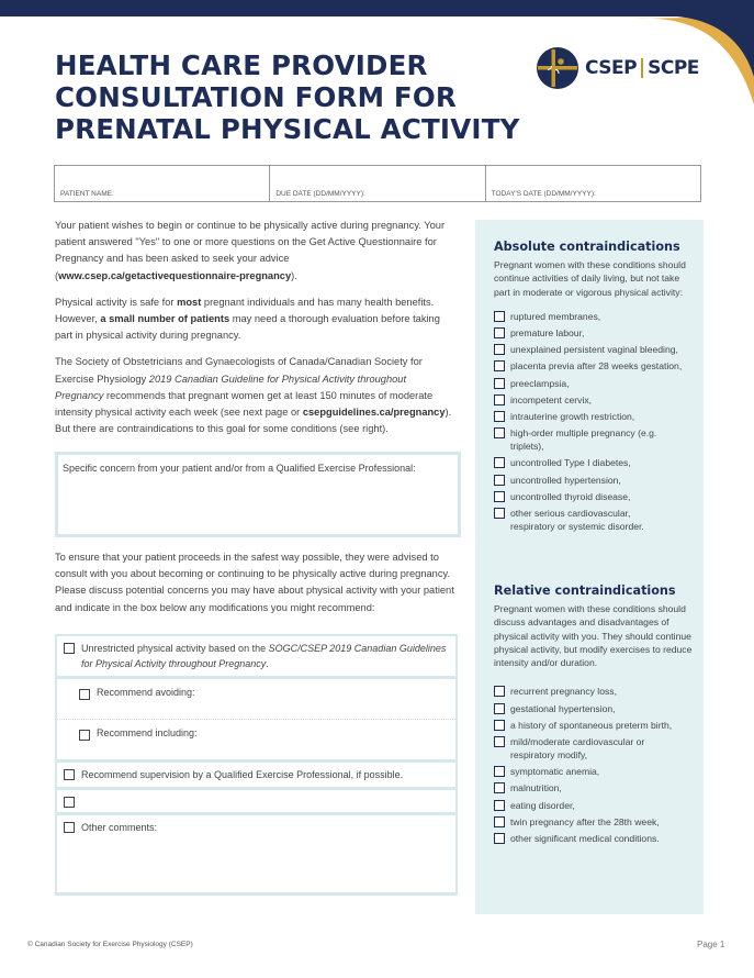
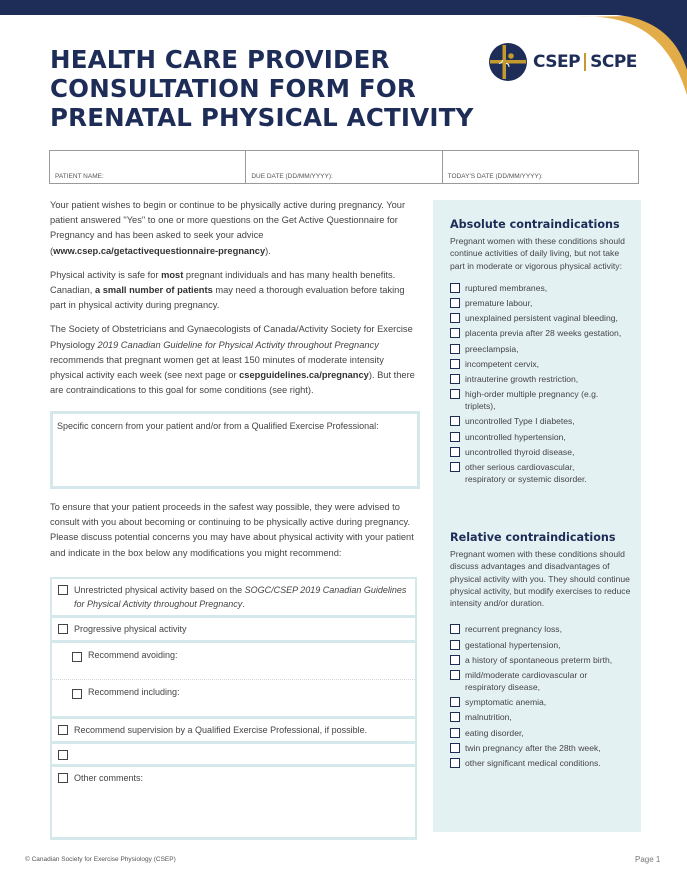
  HEALTH CARE PROVIDER
  CONSULTATION FORM FOR
  PRENATAL PHYSICAL ACTIVITY
  CSEP
  SCPE
  Your patient wishes to begin or continue to be physically active during pregnancy. Your patient answered "Yes" to one or more questions on the Get Active Questionnaire for Pregnancy and has been asked to seek your advice (www.csep.ca/getactivequestionnaire-pregnancy).
- Physical activity is safe for most pregnant individuals and has many health benefits. However, a small number of patients may need a thorough evaluation before taking part in physical activity during pregnancy.
+ Physical activity is safe for most pregnant individuals and has many health benefits. Canadian, a small number of patients may need a thorough evaluation before taking part in physical activity during pregnancy.
- The Society of Obstetricians and Gynaecologists of Canada/Canadian Society for Exercise Physiology 2019 Canadian Guideline for Physical Activity throughout Pregnancy recommends that pregnant women get at least 150 minutes of moderate intensity physical activity each week (see next page or csepguidelines.ca/pregnancy). But there are contraindications to this goal for some conditions (see right).
+ The Society of Obstetricians and Gynaecologists of Canada/Activity Society for Exercise Physiology 2019 Canadian Guideline for Physical Activity throughout Pregnancy recommends that pregnant women get at least 150 minutes of moderate intensity physical activity each week (see next page or csepguidelines.ca/pregnancy). But there are contraindications to this goal for some conditions (see right).
  Specific concern from your patient and/or from a Qualified Exercise Professional:
  To ensure that your patient proceeds in the safest way possible, they were advised to consult with you about becoming or continuing to be physically active during pregnancy. Please discuss potential concerns you may have about physical activity with your patient and indicate in the box below any modifications you might recommend:
  Unrestricted physical activity based on the SOGC/CSEP 2019 Canadian Guidelines for Physical Activity throughout Pregnancy.
+ Progressive physical activity
  Recommend avoiding:
  Recommend including:
  Recommend supervision by a Qualified Exercise Professional, if possible.
  Other comments:
  Absolute contraindications
  Pregnant women with these conditions should continue activities of daily living, but not take part in moderate or vigorous physical activity:
  ruptured membranes,
  premature labour,
  unexplained persistent vaginal bleeding,
  placenta previa after 28 weeks gestation,
  preeclampsia,
  incompetent cervix,
  intrauterine growth restriction,
  high-order multiple pregnancy (e.g. triplets),
  uncontrolled Type I diabetes,
  uncontrolled hypertension,
  uncontrolled thyroid disease,
  other serious cardiovascular, respiratory or systemic disorder.
  Relative contraindications
  Pregnant women with these conditions should discuss advantages and disadvantages of physical activity with you. They should continue physical activity, but modify exercises to reduce intensity and/or duration.
  recurrent pregnancy loss,
  gestational hypertension,
  a history of spontaneous preterm birth,
- mild/moderate cardiovascular or respiratory modify,
+ mild/moderate cardiovascular or respiratory disease,
  symptomatic anemia,
  malnutrition,
  eating disorder,
  twin pregnancy after the 28th week,
  other significant medical conditions.
  Page 1
